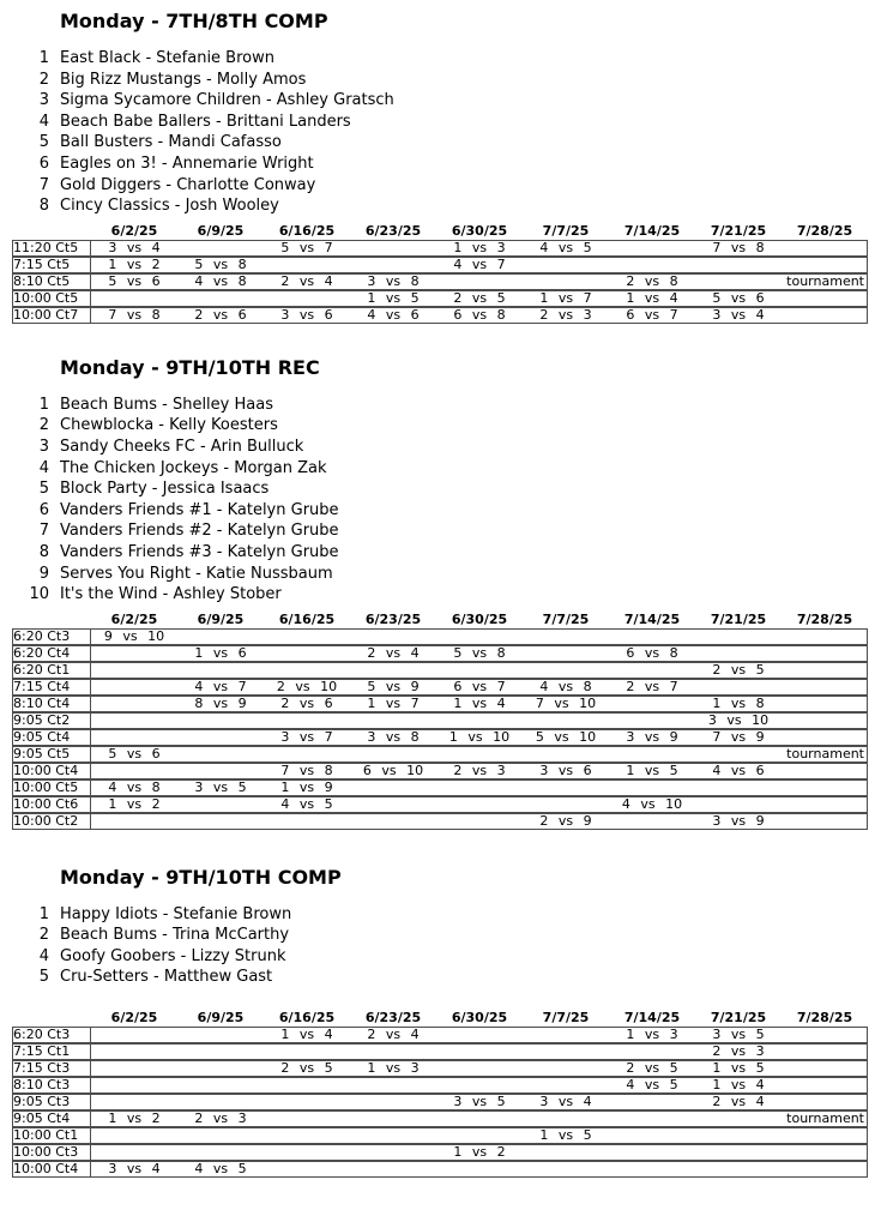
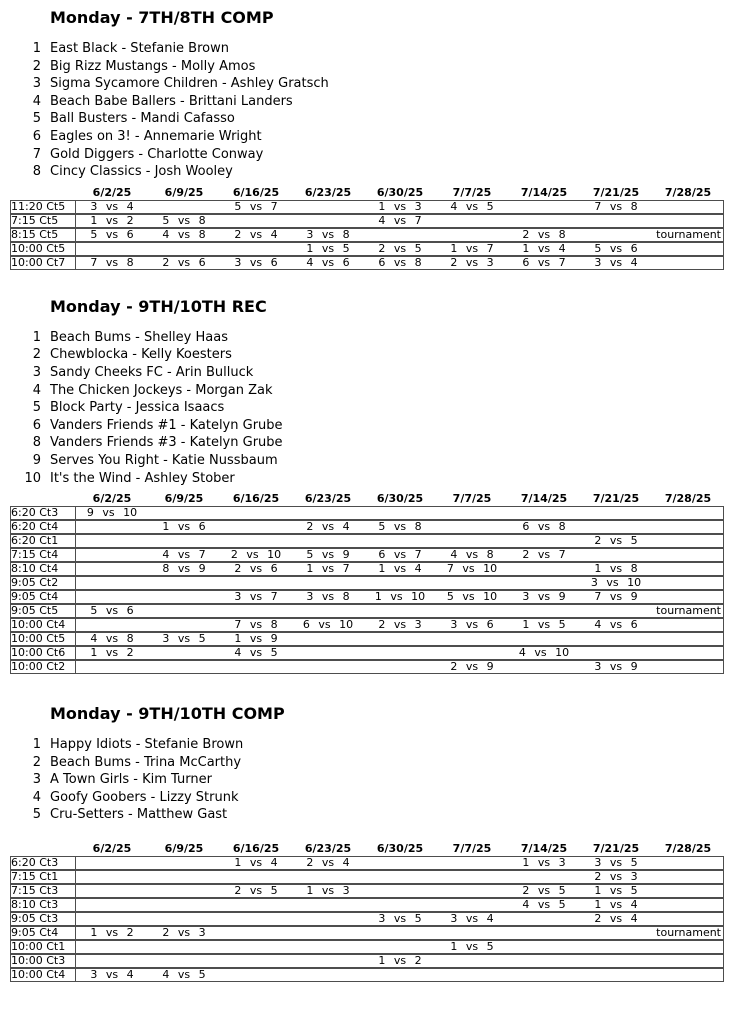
  Monday - 7TH/8TH COMP
  1 East Black - Stefanie Brown
  2 Big Rizz Mustangs - Molly Amos
  3 Sigma Sycamore Children - Ashley Gratsch
  4 Beach Babe Ballers - Brittani Landers
  5 Ball Busters - Mandi Cafasso
  6 Eagles on 3! - Annemarie Wright
  7 Gold Diggers - Charlotte Conway
  8 Cincy Classics - Josh Wooley
  	6/2/25	6/9/25	6/16/25	6/23/25	6/30/25	7/7/25	7/14/25	7/21/25	7/28/25
  11:20 Ct5	3 vs 4		5 vs 7		1 vs 3	4 vs 5		7 vs 8
  7:15 Ct5	1 vs 2	5 vs 8			4 vs 7
- 8:10 Ct5	5 vs 6	4 vs 8	2 vs 4	3 vs 8			2 vs 8		tournament
+ 8:15 Ct5	5 vs 6	4 vs 8	2 vs 4	3 vs 8			2 vs 8		tournament
  10:00 Ct5				1 vs 5	2 vs 5	1 vs 7	1 vs 4	5 vs 6
  10:00 Ct7	7 vs 8	2 vs 6	3 vs 6	4 vs 6	6 vs 8	2 vs 3	6 vs 7	3 vs 4
  Monday - 9TH/10TH REC
  1 Beach Bums - Shelley Haas
  2 Chewblocka - Kelly Koesters
  3 Sandy Cheeks FC - Arin Bulluck
  4 The Chicken Jockeys - Morgan Zak
  5 Block Party - Jessica Isaacs
  6 Vanders Friends #1 - Katelyn Grube
- 7 Vanders Friends #2 - Katelyn Grube
  8 Vanders Friends #3 - Katelyn Grube
  9 Serves You Right - Katie Nussbaum
  10 It's the Wind - Ashley Stober
  	6/2/25	6/9/25	6/16/25	6/23/25	6/30/25	7/7/25	7/14/25	7/21/25	7/28/25
  6:20 Ct3	9 vs 10
  6:20 Ct4		1 vs 6		2 vs 4	5 vs 8		6 vs 8
  6:20 Ct1								2 vs 5
  7:15 Ct4		4 vs 7	2 vs 10	5 vs 9	6 vs 7	4 vs 8	2 vs 7
  8:10 Ct4		8 vs 9	2 vs 6	1 vs 7	1 vs 4	7 vs 10		1 vs 8
  9:05 Ct2								3 vs 10
  9:05 Ct4			3 vs 7	3 vs 8	1 vs 10	5 vs 10	3 vs 9	7 vs 9
  9:05 Ct5	5 vs 6								tournament
  10:00 Ct4			7 vs 8	6 vs 10	2 vs 3	3 vs 6	1 vs 5	4 vs 6
  10:00 Ct5	4 vs 8	3 vs 5	1 vs 9
  10:00 Ct6	1 vs 2		4 vs 5				4 vs 10
  10:00 Ct2						2 vs 9		3 vs 9
  Monday - 9TH/10TH COMP
  1 Happy Idiots - Stefanie Brown
  2 Beach Bums - Trina McCarthy
+ 3 A Town Girls - Kim Turner
  4 Goofy Goobers - Lizzy Strunk
  5 Cru-Setters - Matthew Gast
  	6/2/25	6/9/25	6/16/25	6/23/25	6/30/25	7/7/25	7/14/25	7/21/25	7/28/25
  6:20 Ct3			1 vs 4	2 vs 4			1 vs 3	3 vs 5
  7:15 Ct1								2 vs 3
  7:15 Ct3			2 vs 5	1 vs 3			2 vs 5	1 vs 5
  8:10 Ct3							4 vs 5	1 vs 4
  9:05 Ct3					3 vs 5	3 vs 4		2 vs 4
  9:05 Ct4	1 vs 2	2 vs 3							tournament
  10:00 Ct1						1 vs 5
  10:00 Ct3					1 vs 2
  10:00 Ct4	3 vs 4	4 vs 5
